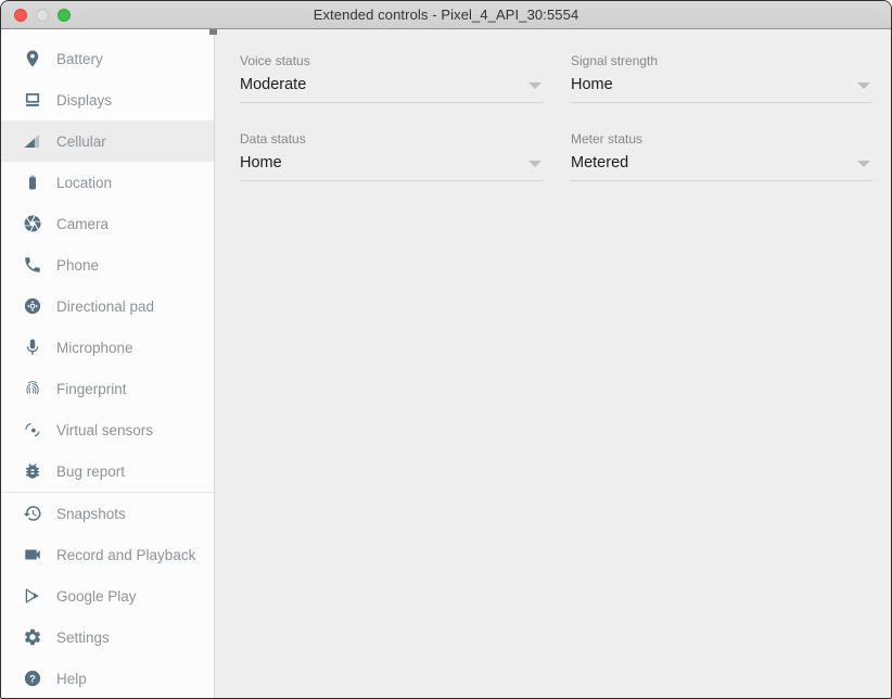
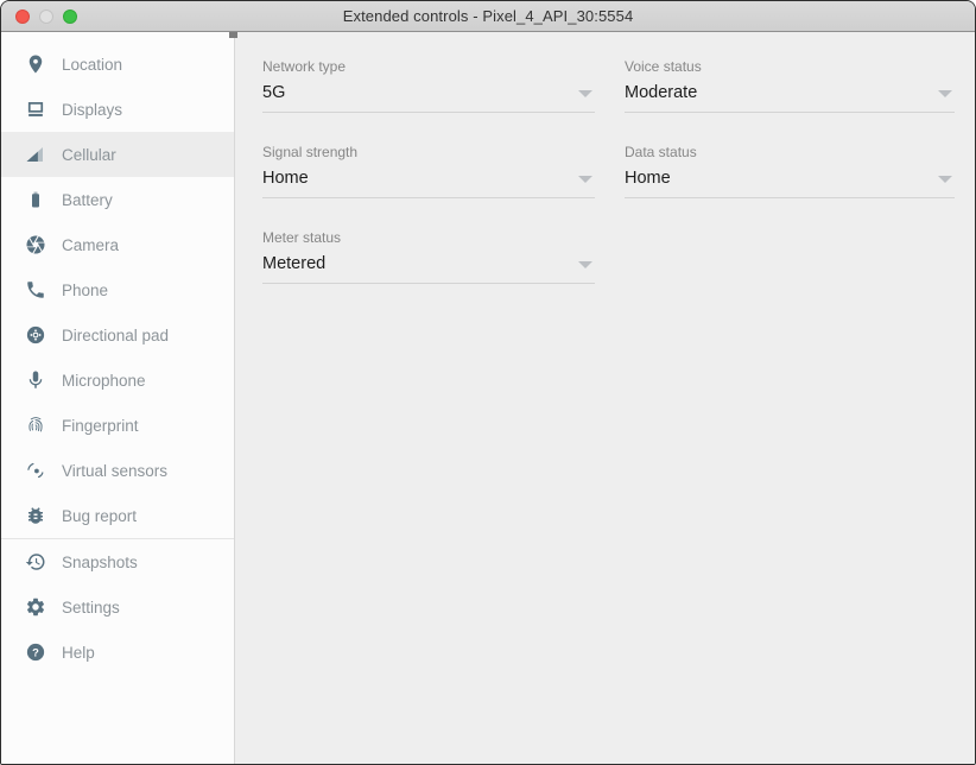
  Extended controls - Pixel_4_API_30:5554
- Battery
+ Location
  Displays
  Cellular
- Location
+ Battery
  Camera
  Phone
  Directional pad
  Microphone
  Fingerprint
  Virtual sensors
  Bug report
  Snapshots
- Record and Playback
- Google Play
  Settings
  ?
  Help
+ Network type
+ 5G
  Voice status
  Moderate
  Signal strength
  Home
  Data status
  Home
  Meter status
  Metered
